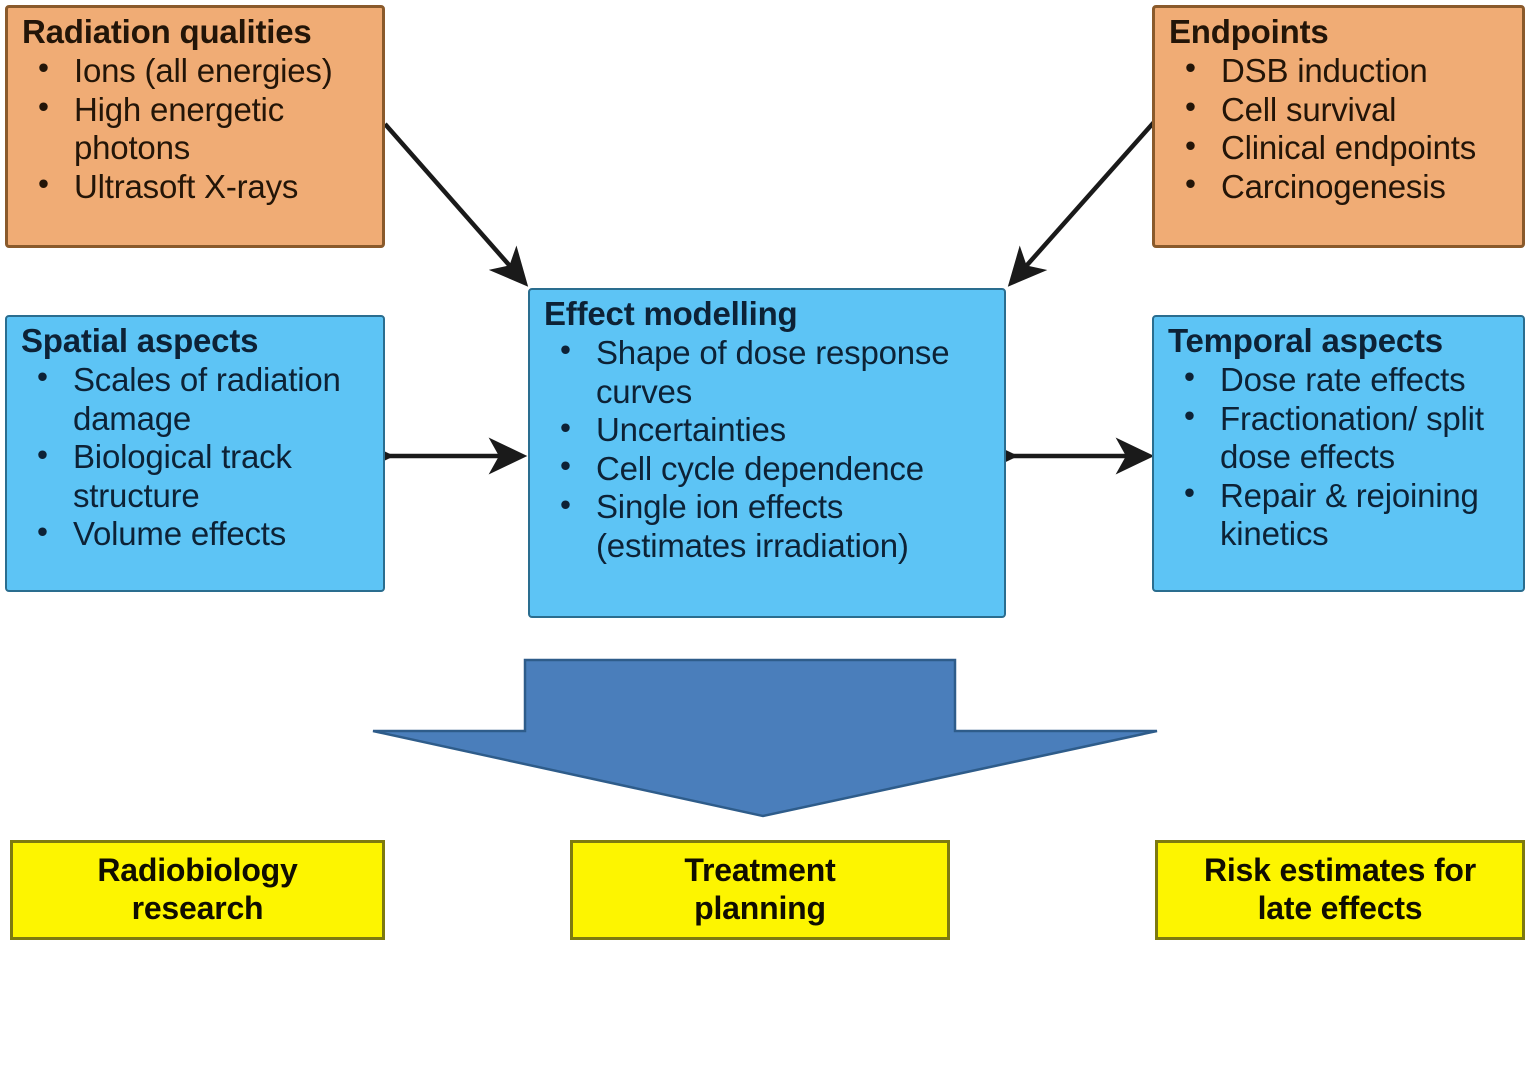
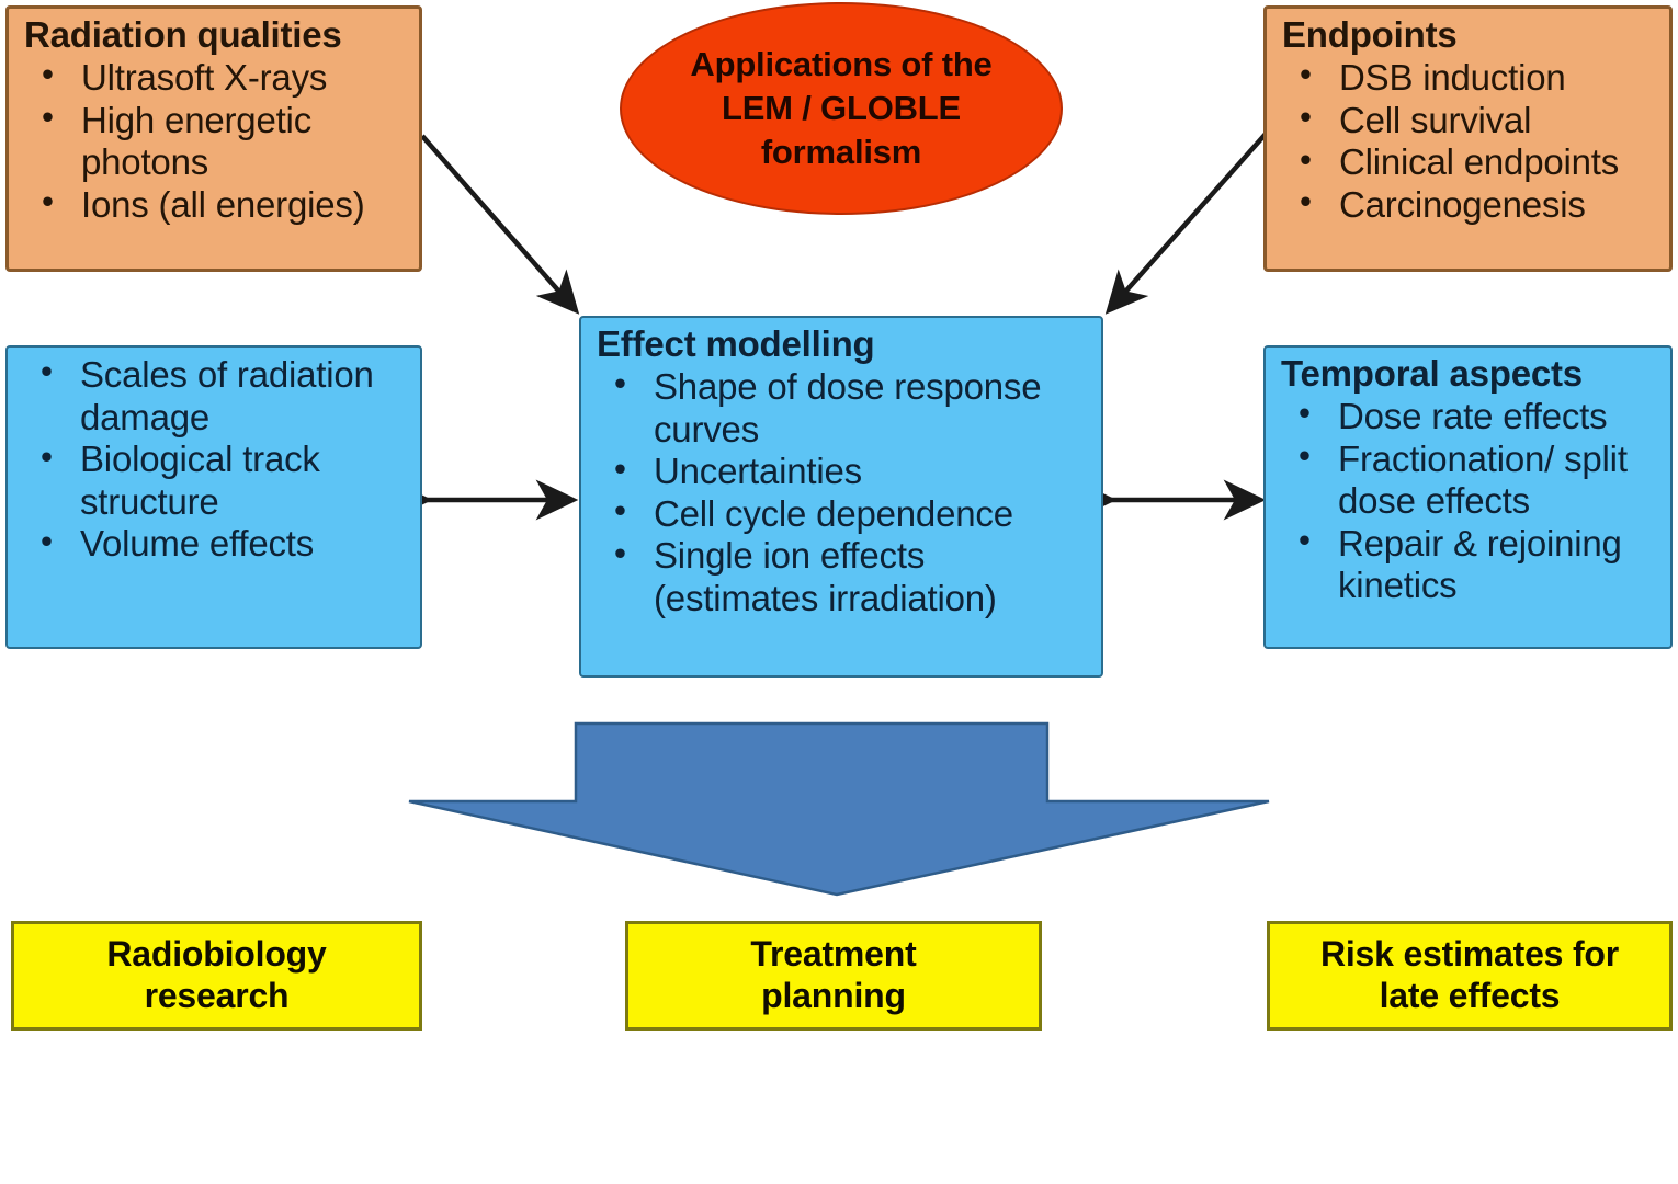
+ Applications of the
+ LEM / GLOBLE
+ formalism
  Radiation qualities
  •
- Ions (all energies)
+ Ultrasoft X-rays
  •
  High energetic photons
  •
- Ultrasoft X-rays
+ Ions (all energies)
  Endpoints
  •
  DSB induction
  •
  Cell survival
  •
  Clinical endpoints
  •
  Carcinogenesis
- Spatial aspects
  •
  Scales of radiation damage
  •
  Biological track structure
  •
  Volume effects
  Temporal aspects
  •
  Dose rate effects
  •
  Fractionation/ split dose effects
  •
  Repair & rejoining kinetics
  Effect modelling
  •
  Shape of dose response curves
  •
  Uncertainties
  •
  Cell cycle dependence
  •
  Single ion effects (estimates irradiation)
  Radiobiology
  research
  Treatment
  planning
  Risk estimates for
  late effects
